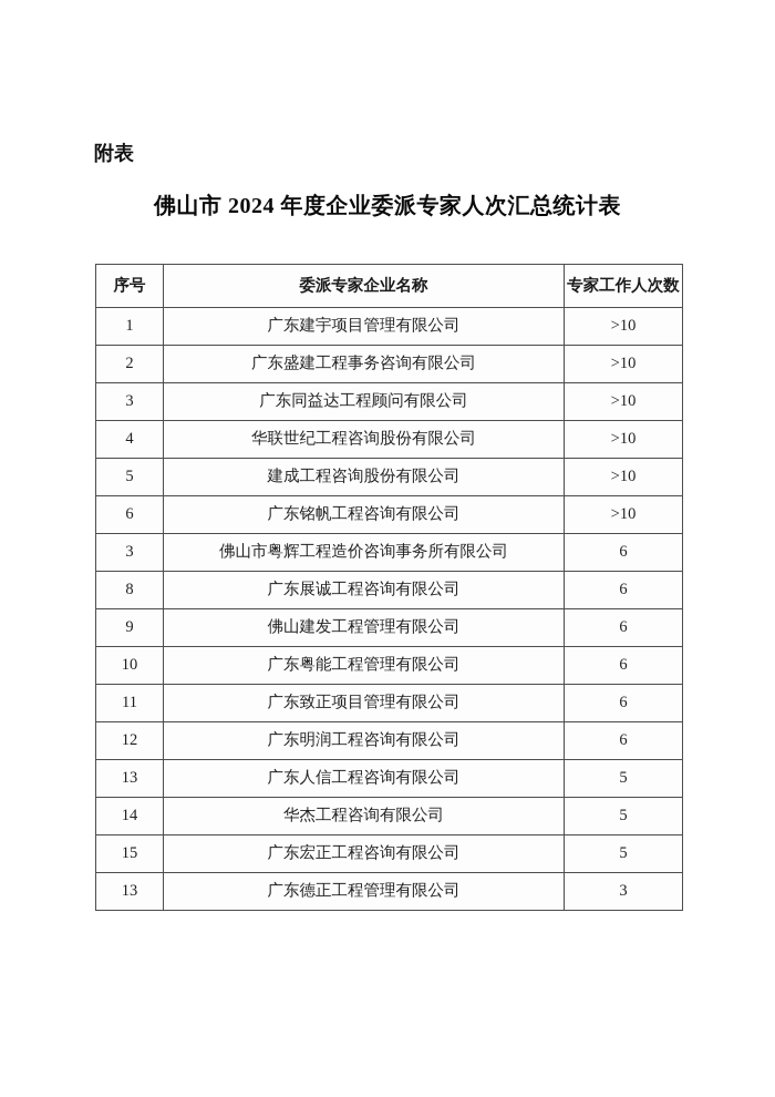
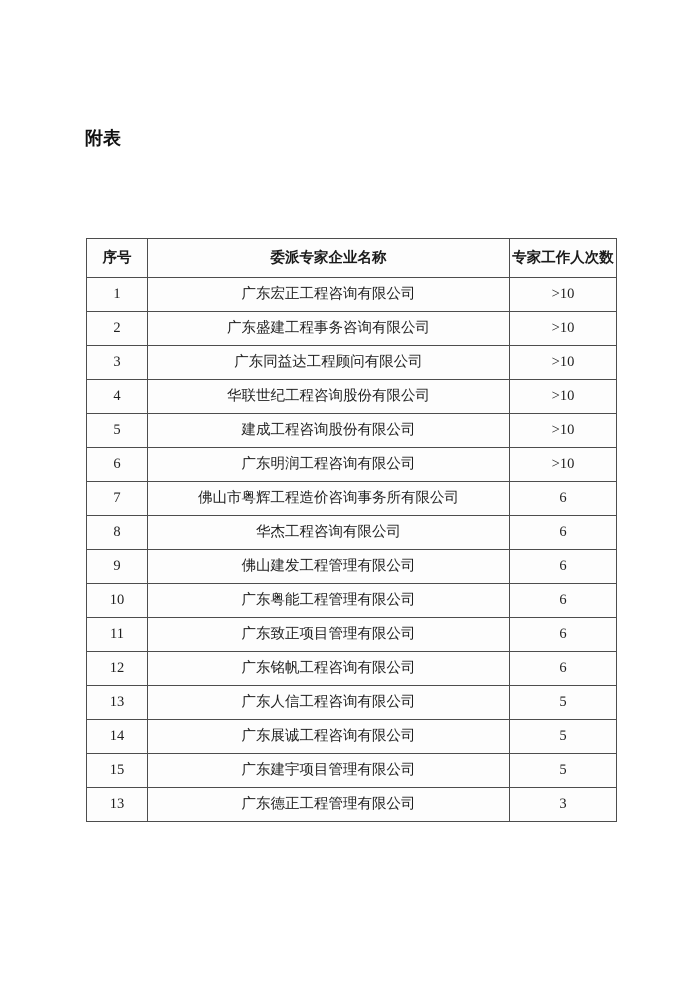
  附表
- 佛山市 2024 年度企业委派专家人次汇总统计表
  序号	委派专家企业名称	专家工作人次数
- 1	广东建宇项目管理有限公司	>10
+ 1	广东宏正工程咨询有限公司	>10
  2	广东盛建工程事务咨询有限公司	>10
  3	广东同益达工程顾问有限公司	>10
  4	华联世纪工程咨询股份有限公司	>10
  5	建成工程咨询股份有限公司	>10
- 6	广东铭帆工程咨询有限公司	>10
+ 6	广东明润工程咨询有限公司	>10
- 3	佛山市粤辉工程造价咨询事务所有限公司	6
+ 7	佛山市粤辉工程造价咨询事务所有限公司	6
- 8	广东展诚工程咨询有限公司	6
+ 8	华杰工程咨询有限公司	6
  9	佛山建发工程管理有限公司	6
  10	广东粤能工程管理有限公司	6
  11	广东致正项目管理有限公司	6
- 12	广东明润工程咨询有限公司	6
+ 12	广东铭帆工程咨询有限公司	6
  13	广东人信工程咨询有限公司	5
- 14	华杰工程咨询有限公司	5
+ 14	广东展诚工程咨询有限公司	5
- 15	广东宏正工程咨询有限公司	5
+ 15	广东建宇项目管理有限公司	5
  13	广东德正工程管理有限公司	3
